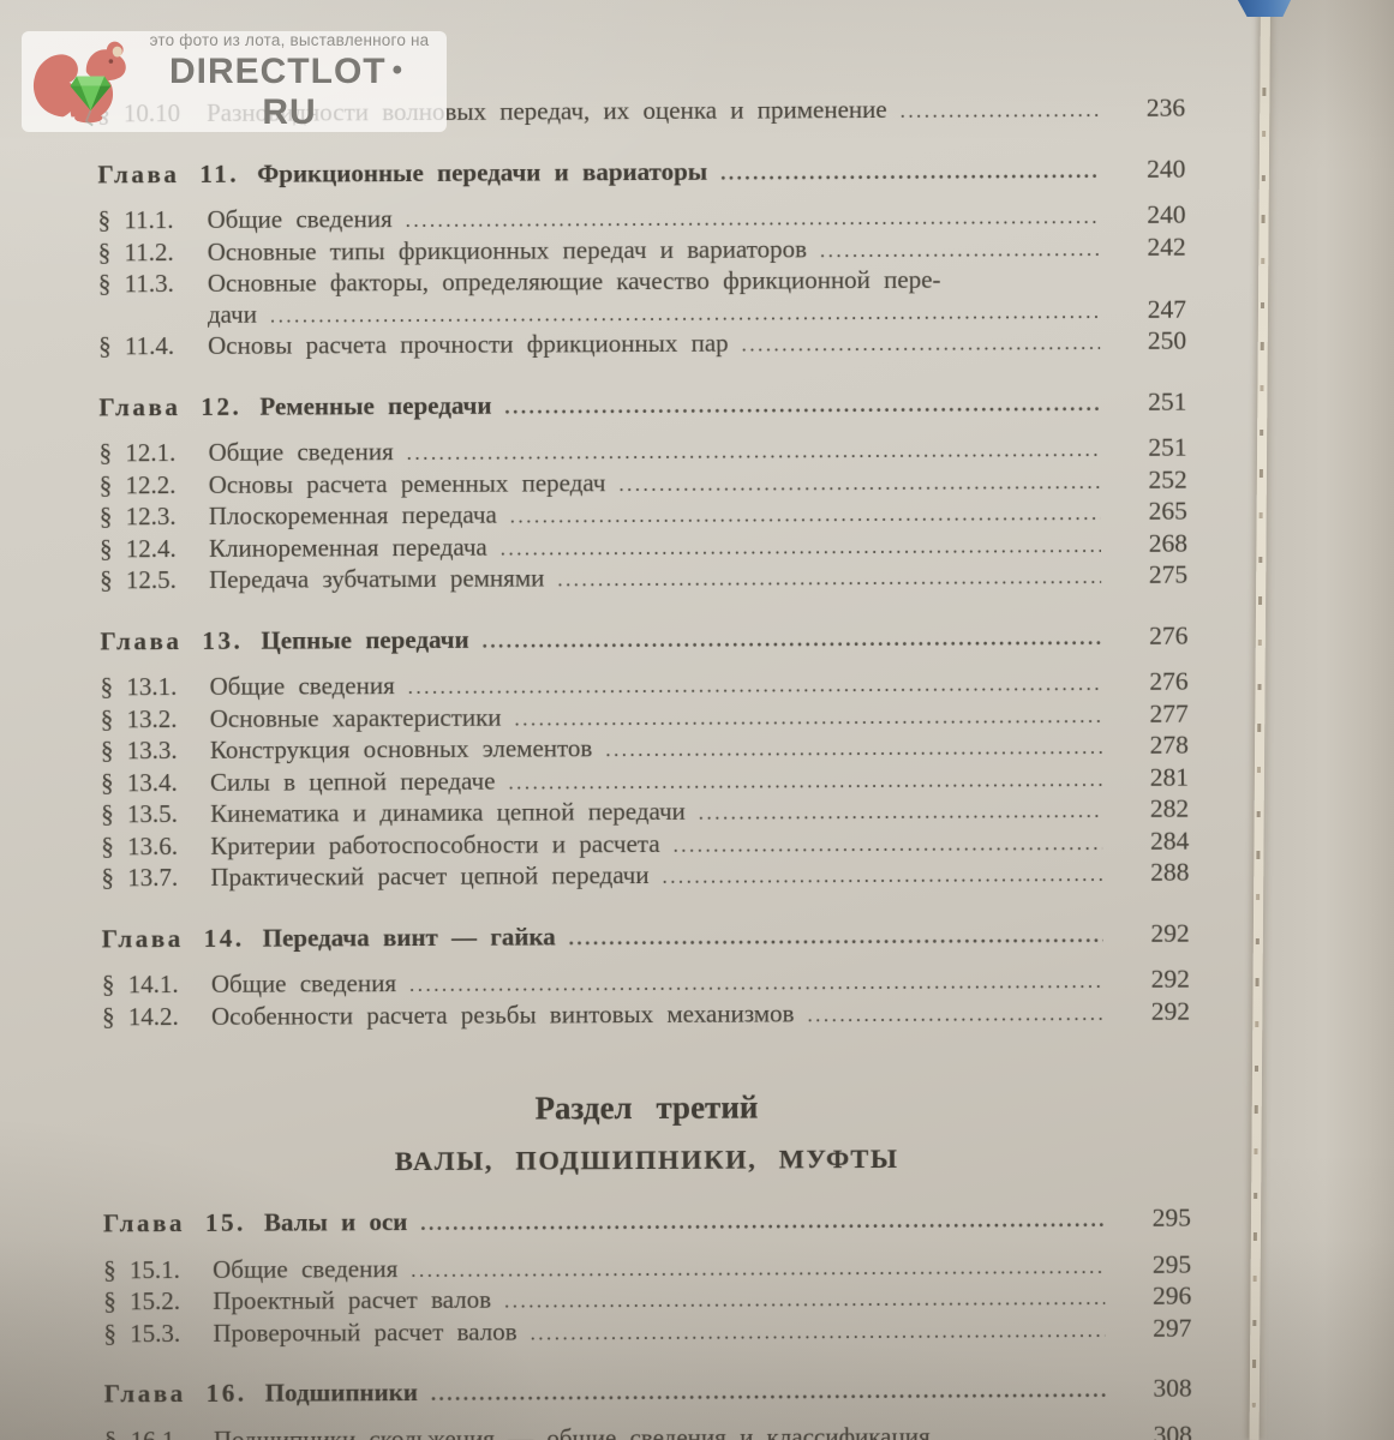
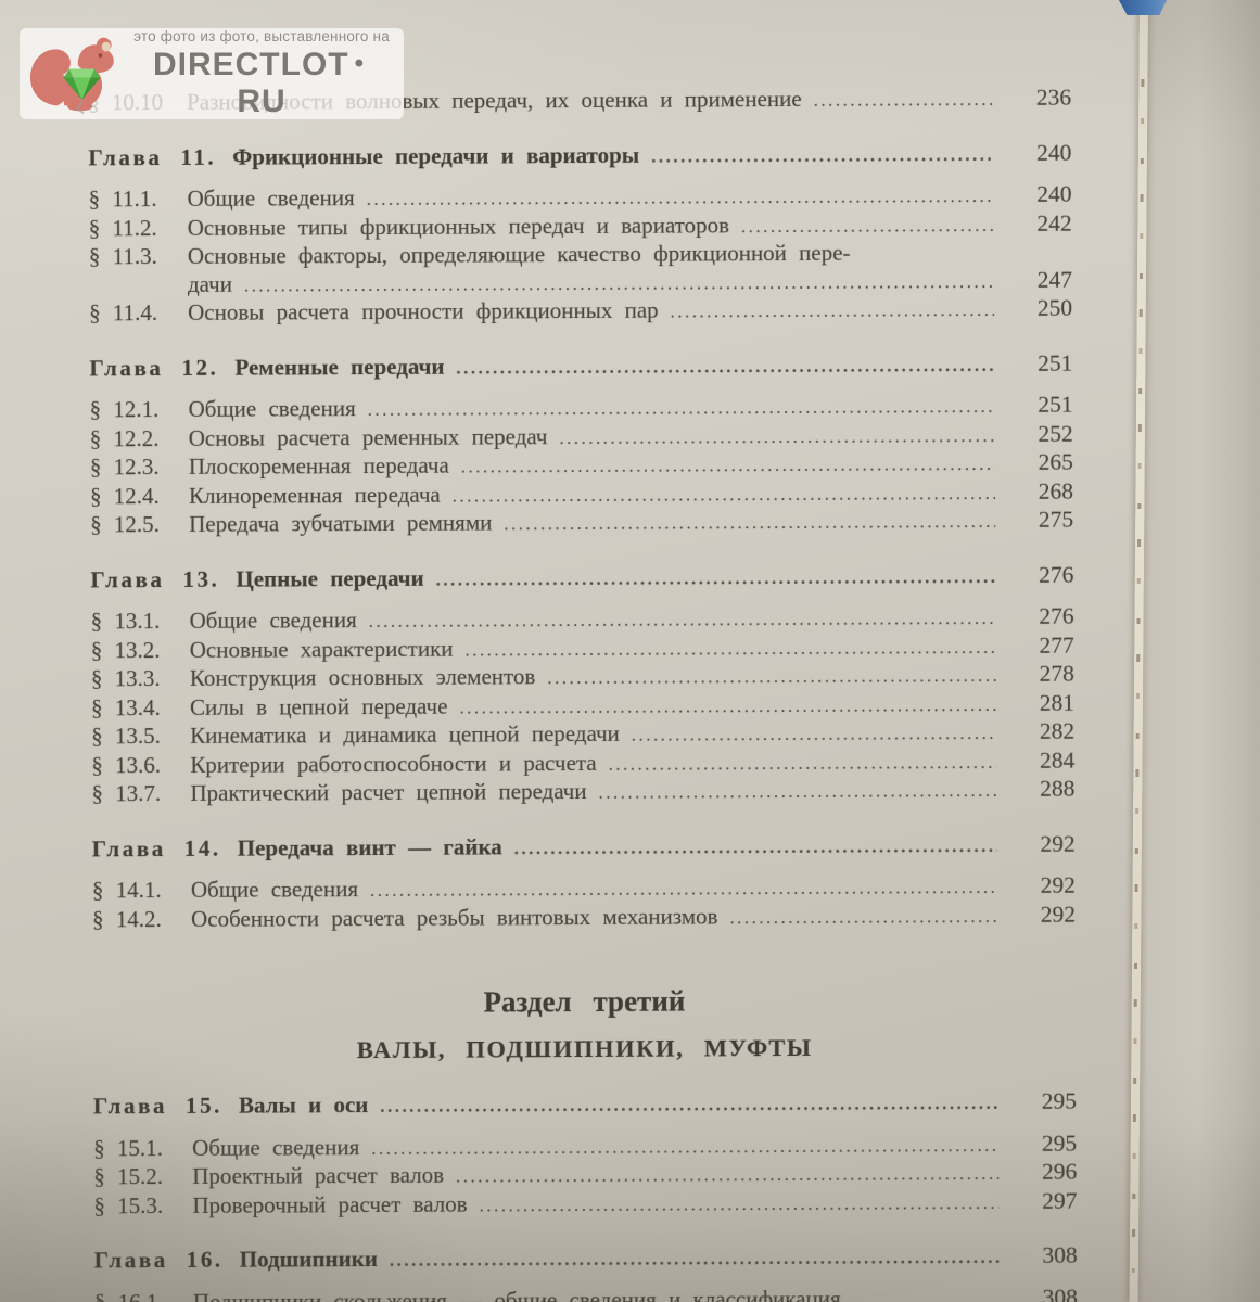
- это фото из лота, выставленного на
+ это фото из фото, выставленного на
  DIRECTLOT •RU
